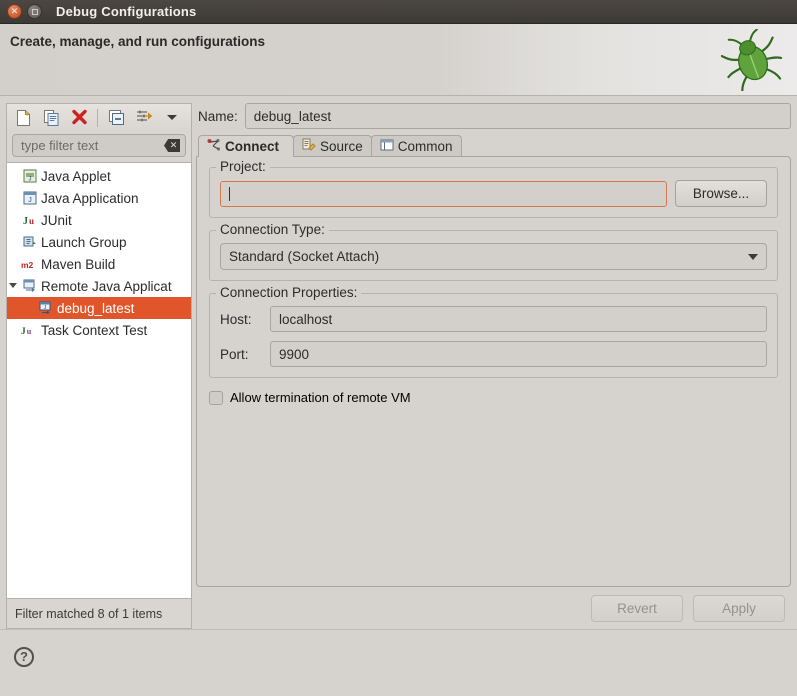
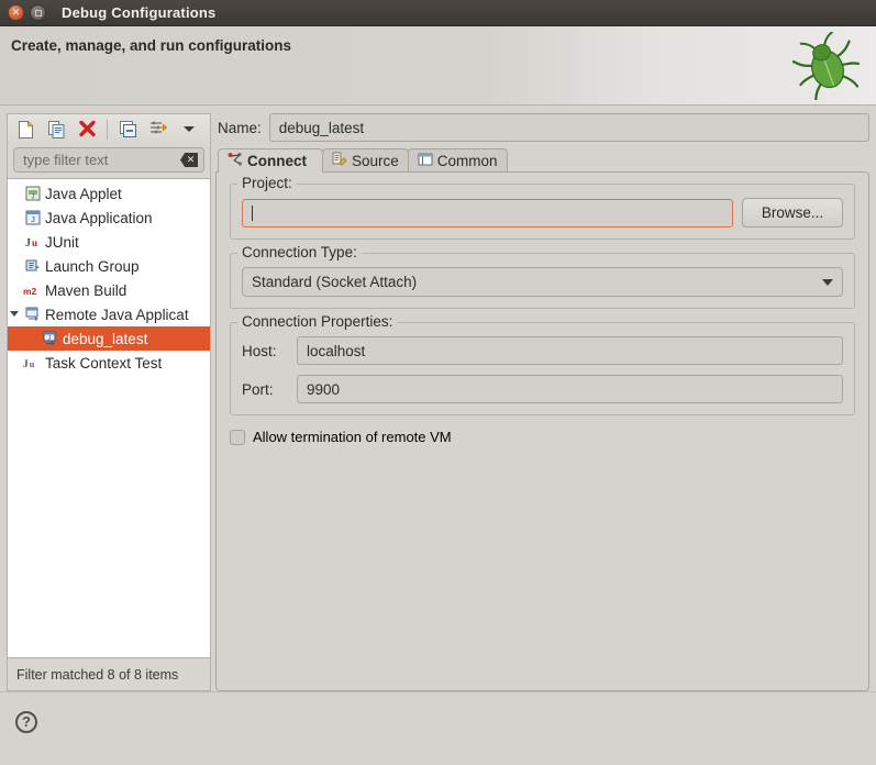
  ✕
  Debug Configurations
  Create, manage, and run configurations
  type filter text
  ✕
  Java Applet
  Java Application
  J
  u
  JUnit
  Launch Group
  m2
  Maven Build
  Remote Java Applicat
  debug_latest
  J
  u
  Task Context Test
- Filter matched 8 of 1 items
+ Filter matched 8 of 8 items
  Name:
  debug_latest
  Connect
  Source
  Common
  Project:
  Browse...
  Connection Type:
  Standard (Socket Attach)
  Connection Properties:
  Host:
  localhost
  Port:
  9900
  Allow termination of remote VM
- Revert
- Apply
  ?
